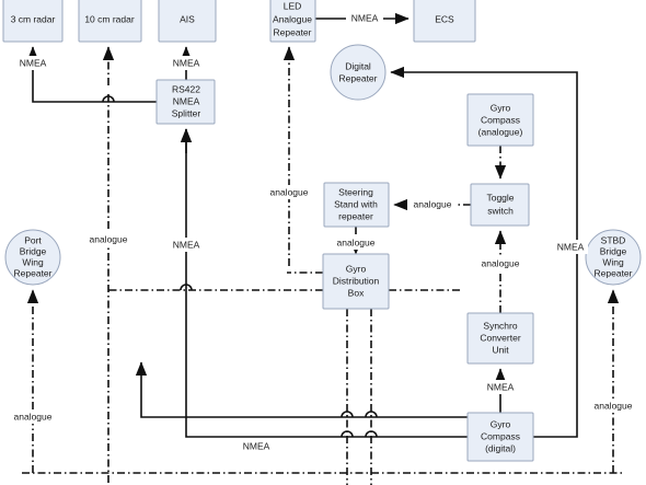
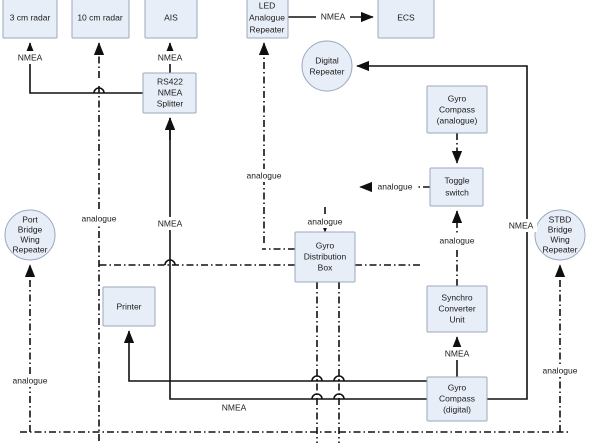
  3 cm radar
  10 cm radar
  AIS
  LED
  Analogue
  Repeater
  ECS
  RS422
  NMEA
  Splitter
  Digital
  Repeater
  Gyro
  Compass
  (analogue)
- Steering
- Stand with
- repeater
  Toggle
  switch
  Gyro
  Distribution
  Box
  Port
  Bridge
  Wing
  Repeater
  STBD
  Bridge
  Wing
  Repeater
+ Printer
  Synchro
  Converter
  Unit
  Gyro
  Compass
  (digital)
  NMEA
  NMEA
  NMEA
  analogue
  NMEA
  analogue
  analogue
  analogue
  analogue
  NMEA
  NMEA
  analogue
  analogue
  NMEA
